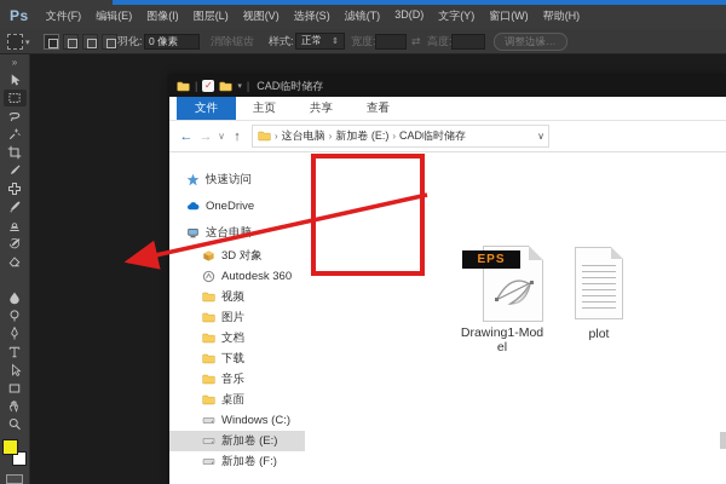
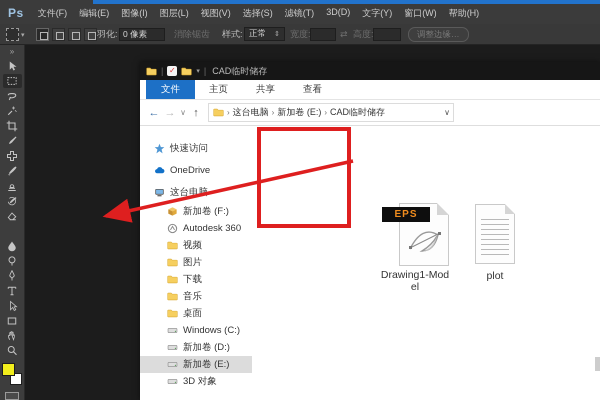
  Ps
  文件(F)
  编辑(E)
  图像(I)
  图层(L)
  视图(V)
  选择(S)
  滤镜(T)
  3D(D)
  文字(Y)
  窗口(W)
  帮助(H)
  羽化:
  0 像素
  消除锯齿
  样式:
  正常
  ⇄
  调整边缘…
  »
  |
  ✓
  |
  CAD临时储存
  文件
  主页
  共享
  查看
  ←
  →
  ∨
  ↑
  ›
  这台电脑
  ›
  新加卷 (E:)
  ›
  CAD临时储存
  ∨
  快速访问
  OneDrive
  这台电脑
- 3D 对象
+ 新加卷 (F:)
  Autodesk 360
  视频
  图片
- 文档
  下载
  音乐
  桌面
  Windows (C:)
+ 新加卷 (D:)
  新加卷 (E:)
- 新加卷 (F:)
+ 3D 对象
  EPS
  Drawing1-Mod
  el
  plot
